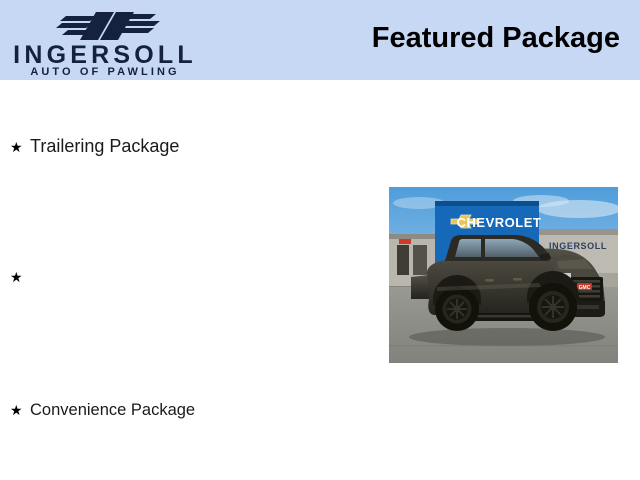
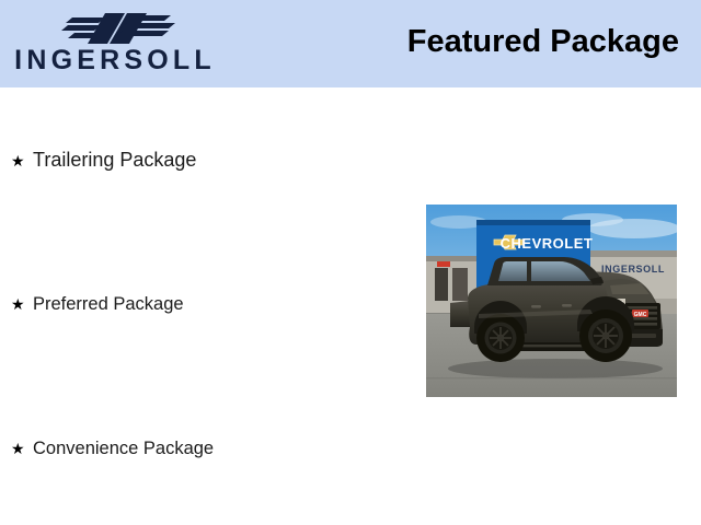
  INGERSOLL
- AUTO OF PAWLING
  Featured Package
  ★
  Trailering Package
  ★
+ Preferred Package
  ★
  Convenience Package
  INGERSOLL
  CHEVROLET
